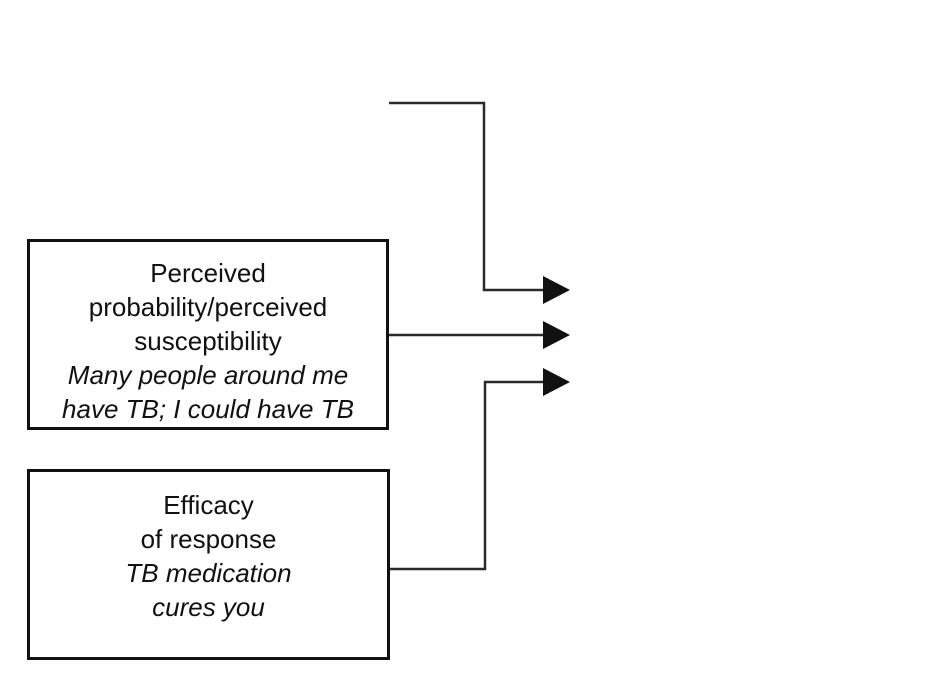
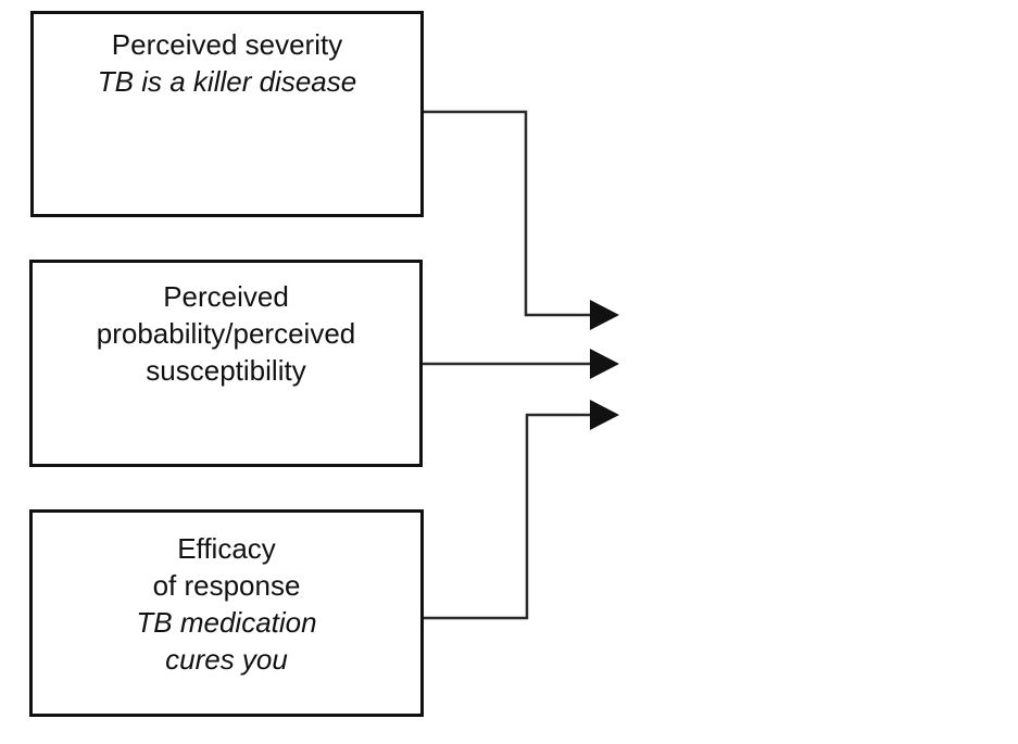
+ Perceived severity
+ TB is a killer disease
  Perceived
  probability/perceived
  susceptibility
- Many people around me
- have TB; I could have TB
  Efficacy
  of response
  TB medication
  cures you
